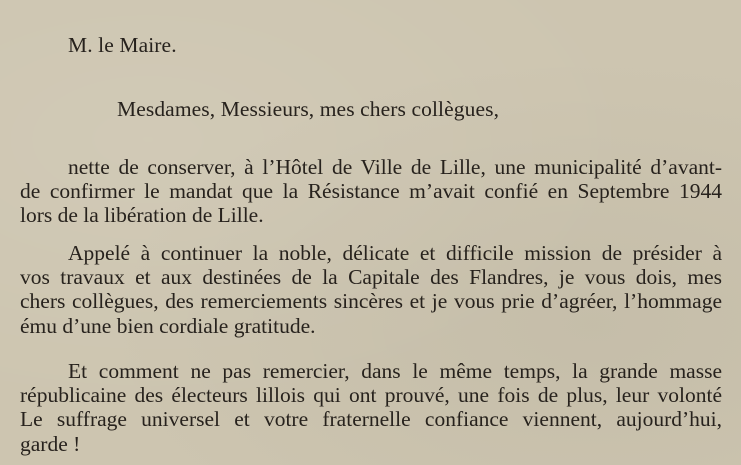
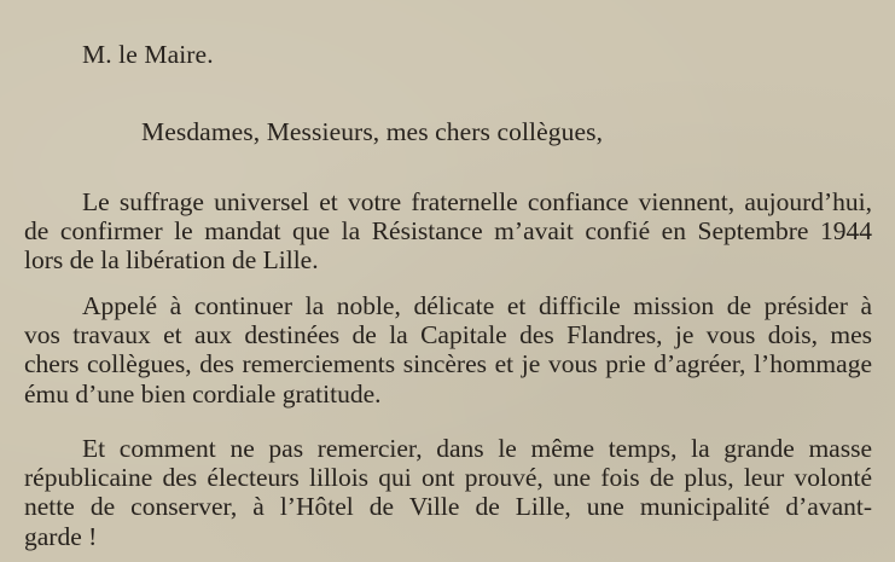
  M. le Maire.
  Mesdames, Messieurs, mes chers collègues,
- nette de conserver, à l’Hôtel de Ville de Lille, une municipalité d’avant-
+ Le suffrage universel et votre fraternelle confiance viennent, aujourd’hui,
  de confirmer le mandat que la Résistance m’avait confié en Septembre 1944
  lors de la libération de Lille.
  Appelé à continuer la noble, délicate et difficile mission de présider à
  vos travaux et aux destinées de la Capitale des Flandres, je vous dois, mes
  chers collègues, des remerciements sincères et je vous prie d’agréer, l’hommage
  ému d’une bien cordiale gratitude.
  Et comment ne pas remercier, dans le même temps, la grande masse
  républicaine des électeurs lillois qui ont prouvé, une fois de plus, leur volonté
- Le suffrage universel et votre fraternelle confiance viennent, aujourd’hui,
+ nette de conserver, à l’Hôtel de Ville de Lille, une municipalité d’avant-
  garde !
